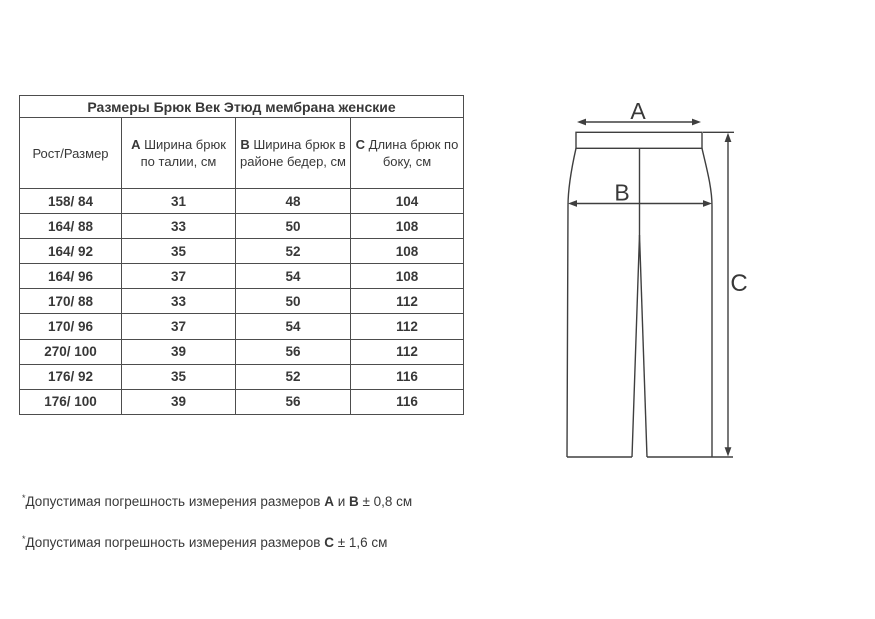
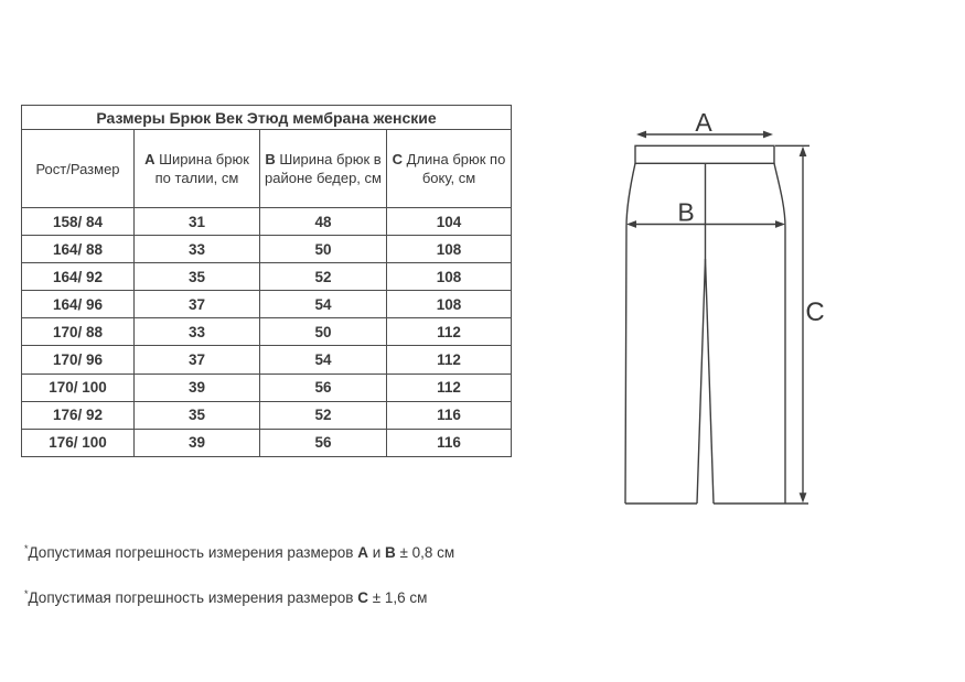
  Размеры Брюк Век Этюд мембрана женские
  Рост/Размер	A Ширина брюк по талии, см	B Ширина брюк в районе бедер, см	C Длина брюк по боку, см
  158/ 84	31	48	104
  164/ 88	33	50	108
  164/ 92	35	52	108
  164/ 96	37	54	108
  170/ 88	33	50	112
  170/ 96	37	54	112
- 270/ 100	39	56	112
+ 170/ 100	39	56	112
  176/ 92	35	52	116
  176/ 100	39	56	116
  *Допустимая погрешность измерения размеров A и B ± 0,8 см
  *Допустимая погрешность измерения размеров C ± 1,6 см
  A
  B
  C
